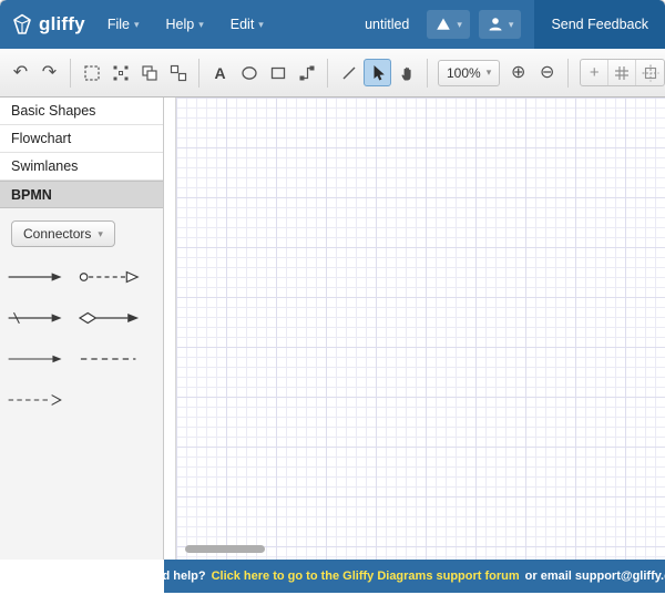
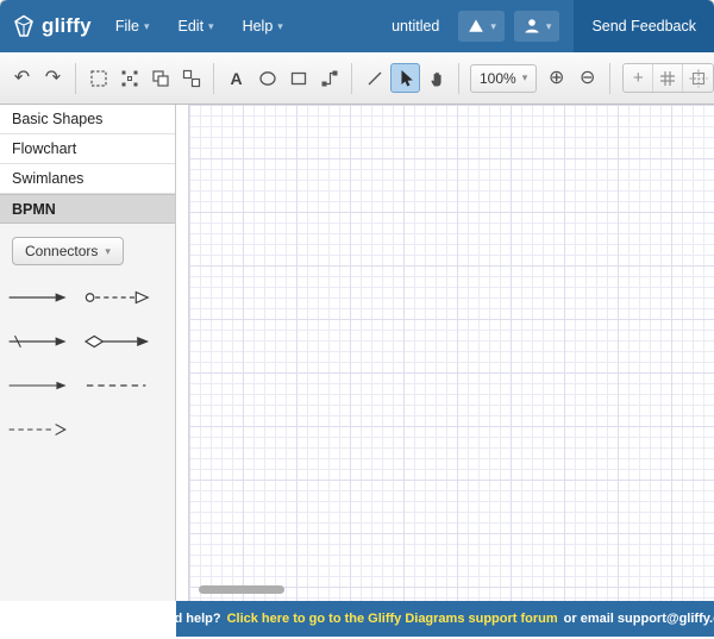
  gliffy
  File
  ▾
- Help
+ Edit
  ▾
- Edit
+ Help
  ▾
  untitled
  ▾
  ▾
  Send Feedback
  ↶
  ↷
  A
  100%
  ▾
  ⊕
  ⊖
  +
  Basic Shapes
  Flowchart
  Swimlanes
  BPMN
  Connectors
  ▾
  Need help?
  Click here to go to the Gliffy Diagrams support forum
  or email support@gliffy.
